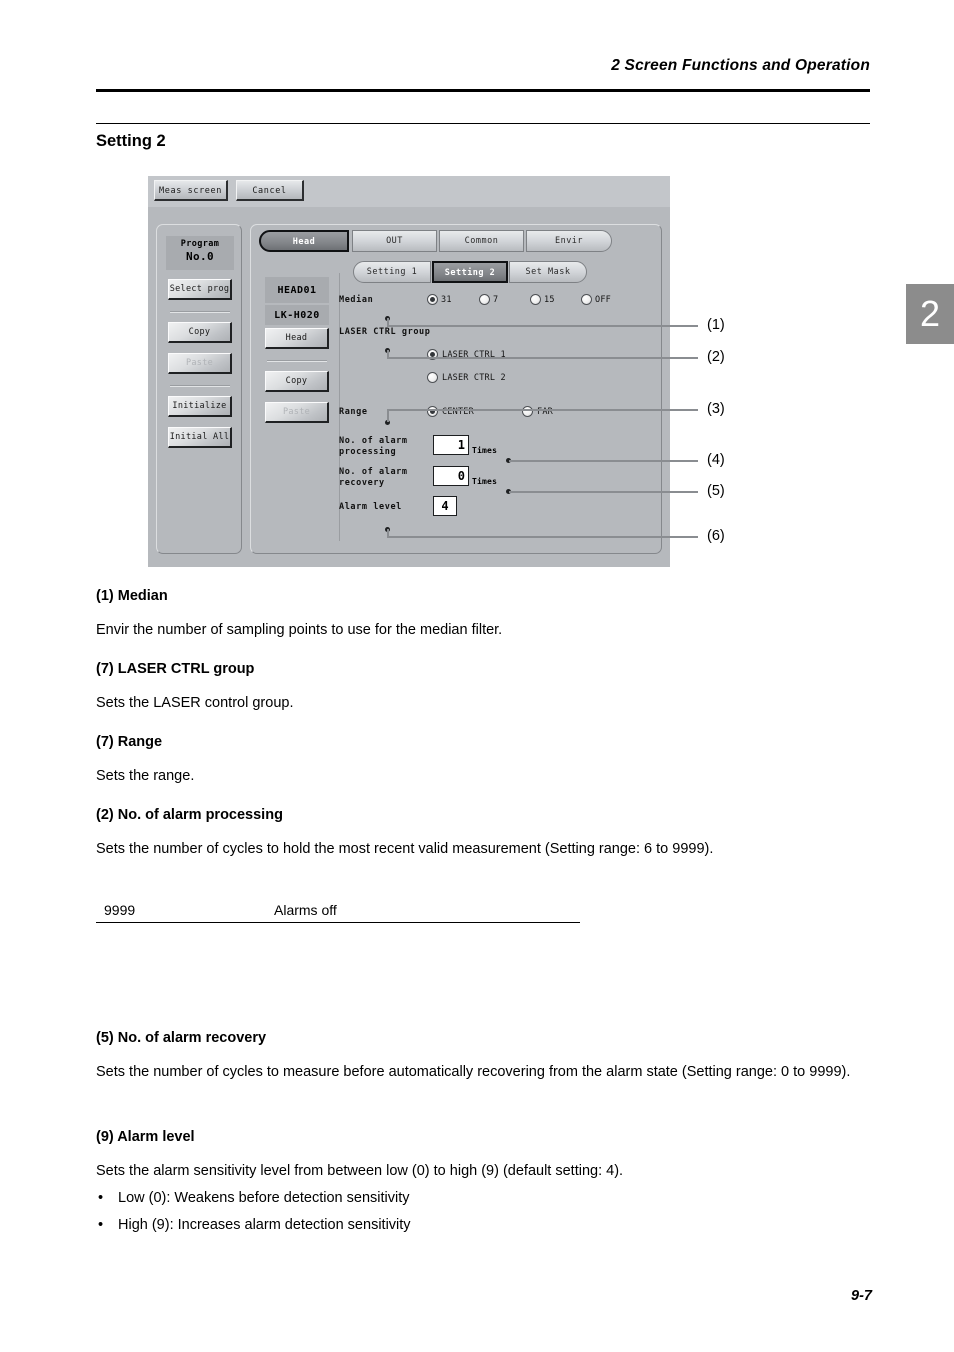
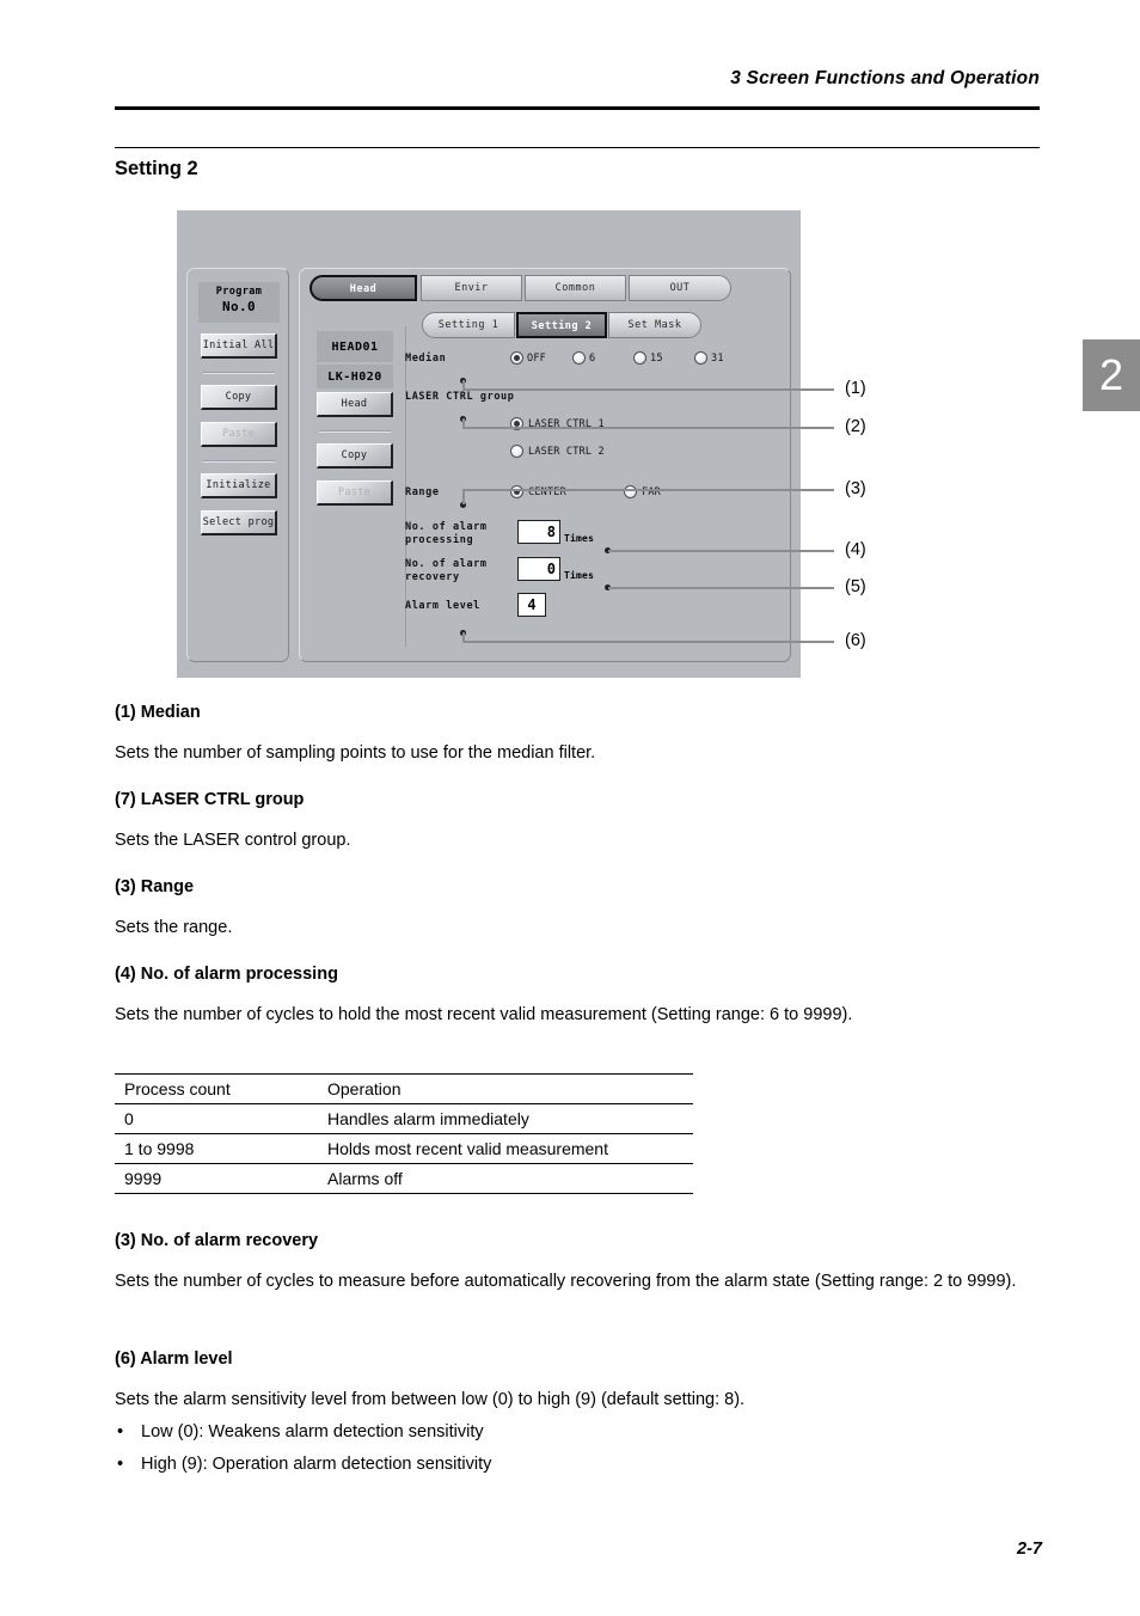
- 2 Screen Functions and Operation
+ 3 Screen Functions and Operation
  Setting 2
  2
- Meas screen
- Cancel
  Program
  No.0
- Select prog
+ Initial All
  Copy
  Paste
  Initialize
- Initial All
+ Select prog
  Head
- OUT
+ Envir
  Common
- Envir
+ OUT
  HEAD01
  LK-H020
  Head
  Copy
  Paste
  Setting 1
  Setting 2
  Set Mask
  Median
- 31
+ OFF
- 7
+ 6
  15
- OFF
+ 31
  LASER CTRL group
  LASER CTRL 1
  LASER CTRL 2
  Range
  CENTER
  FAR
  No. of alarm
  processing
- 1
+ 8
  Times
  No. of alarm
  recovery
  0
  Times
  Alarm level
  4
  (1)
  (2)
  (3)
  (4)
  (5)
  (6)
  (1) Median
- Envir the number of sampling points to use for the median filter.
+ Sets the number of sampling points to use for the median filter.
  (7) LASER CTRL group
  Sets the LASER control group.
- (7) Range
+ (3) Range
  Sets the range.
- (2) No. of alarm processing
+ (4) No. of alarm processing
  Sets the number of cycles to hold the most recent valid measurement (Setting range: 6 to 9999).
+ Process count	Operation
+ 0	Handles alarm immediately
+ 1 to 9998	Holds most recent valid measurement
  9999	Alarms off
- (5) No. of alarm recovery
+ (3) No. of alarm recovery
- Sets the number of cycles to measure before automatically recovering from the alarm state (Setting range: 0 to 9999).
+ Sets the number of cycles to measure before automatically recovering from the alarm state (Setting range: 2 to 9999).
- (9) Alarm level
+ (6) Alarm level
- Sets the alarm sensitivity level from between low (0) to high (9) (default setting: 4).
+ Sets the alarm sensitivity level from between low (0) to high (9) (default setting: 8).
  •
- Low (0): Weakens before detection sensitivity
+ Low (0): Weakens alarm detection sensitivity
  •
- High (9): Increases alarm detection sensitivity
+ High (9): Operation alarm detection sensitivity
- 9-7
+ 2-7
